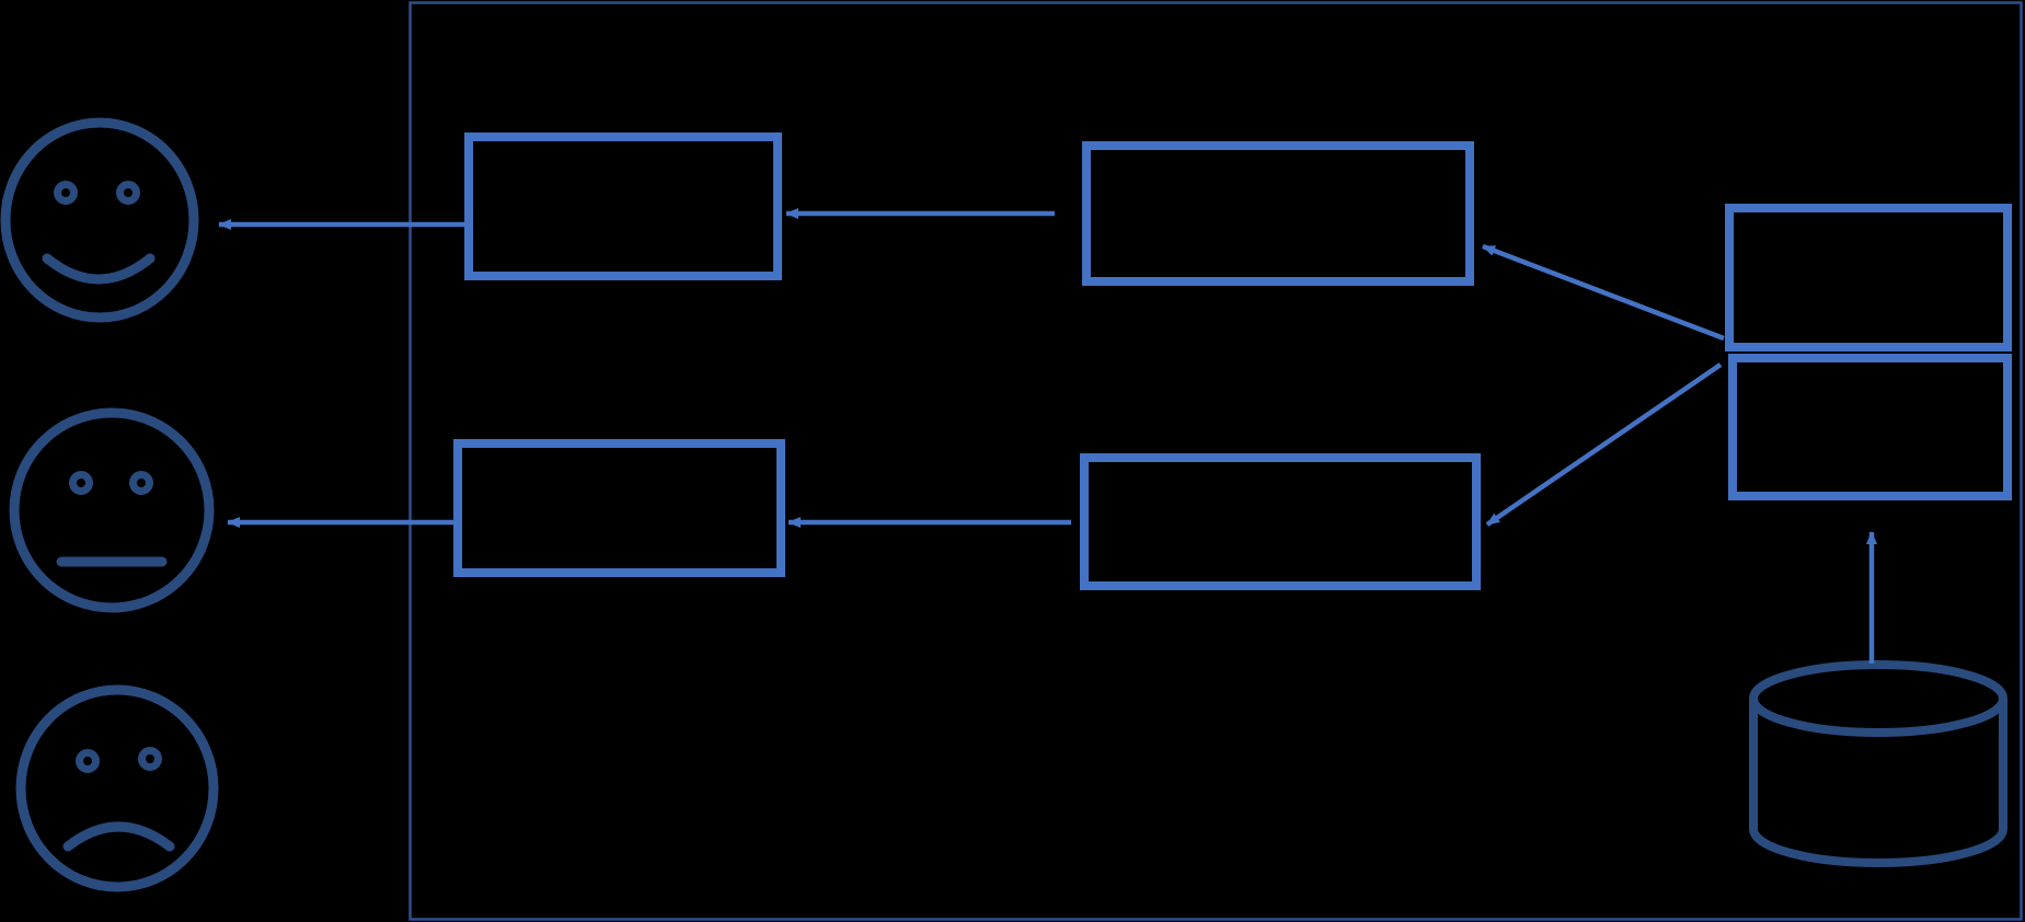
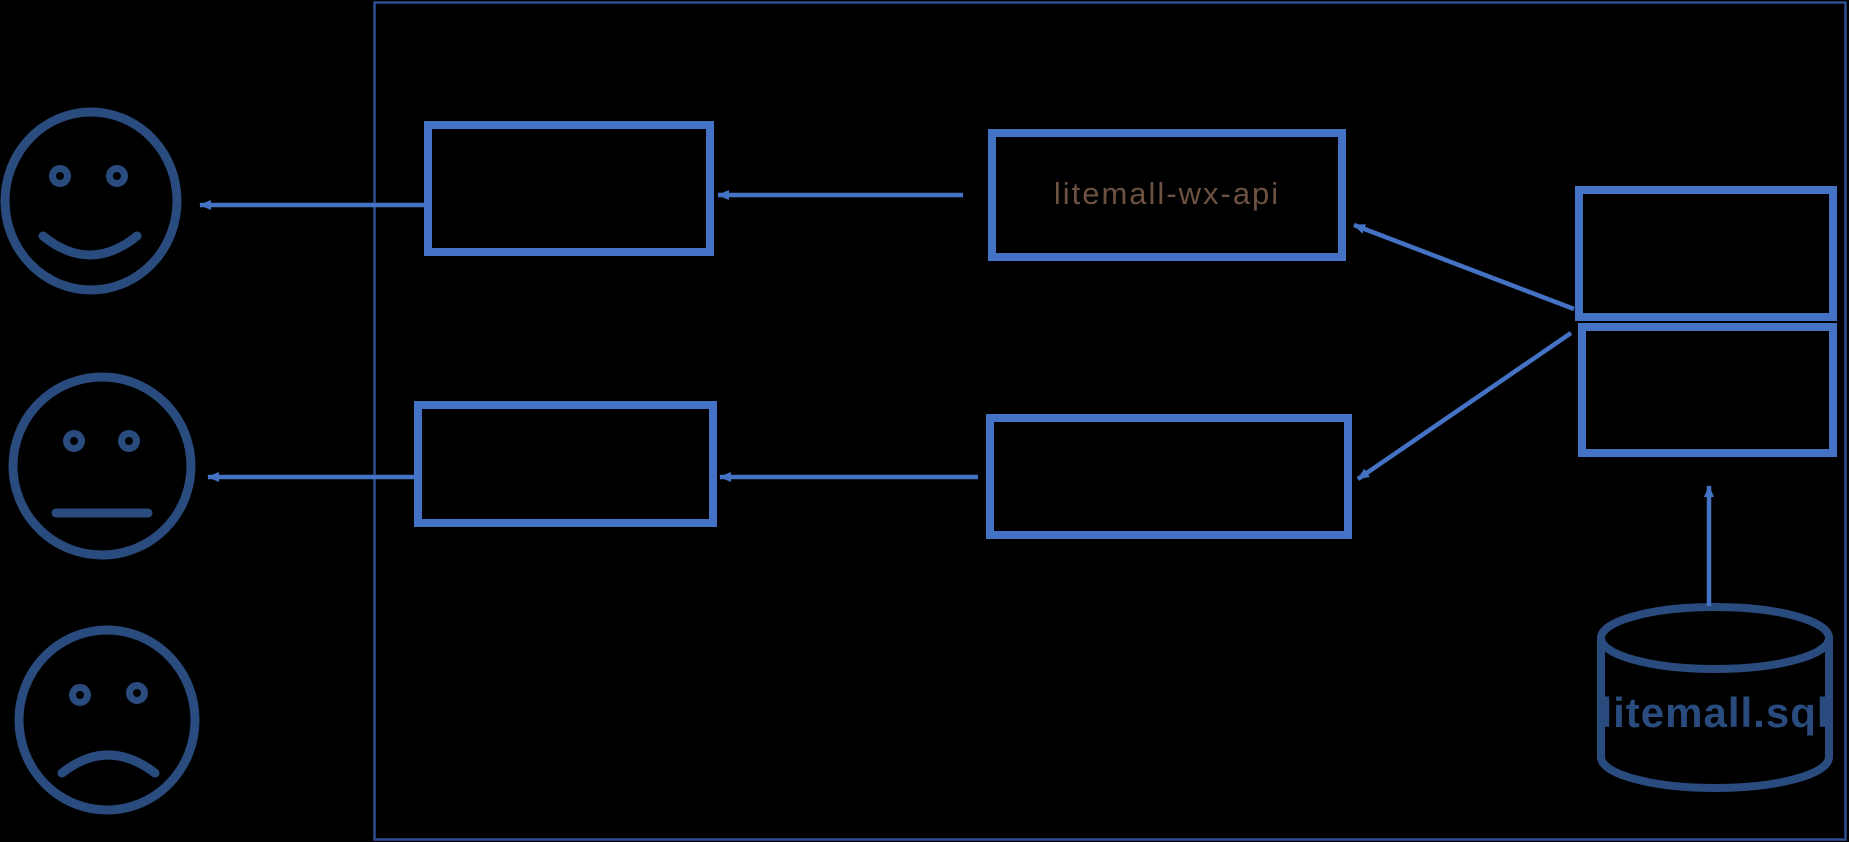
+ litemall-wx-api
+ litemall.sql
